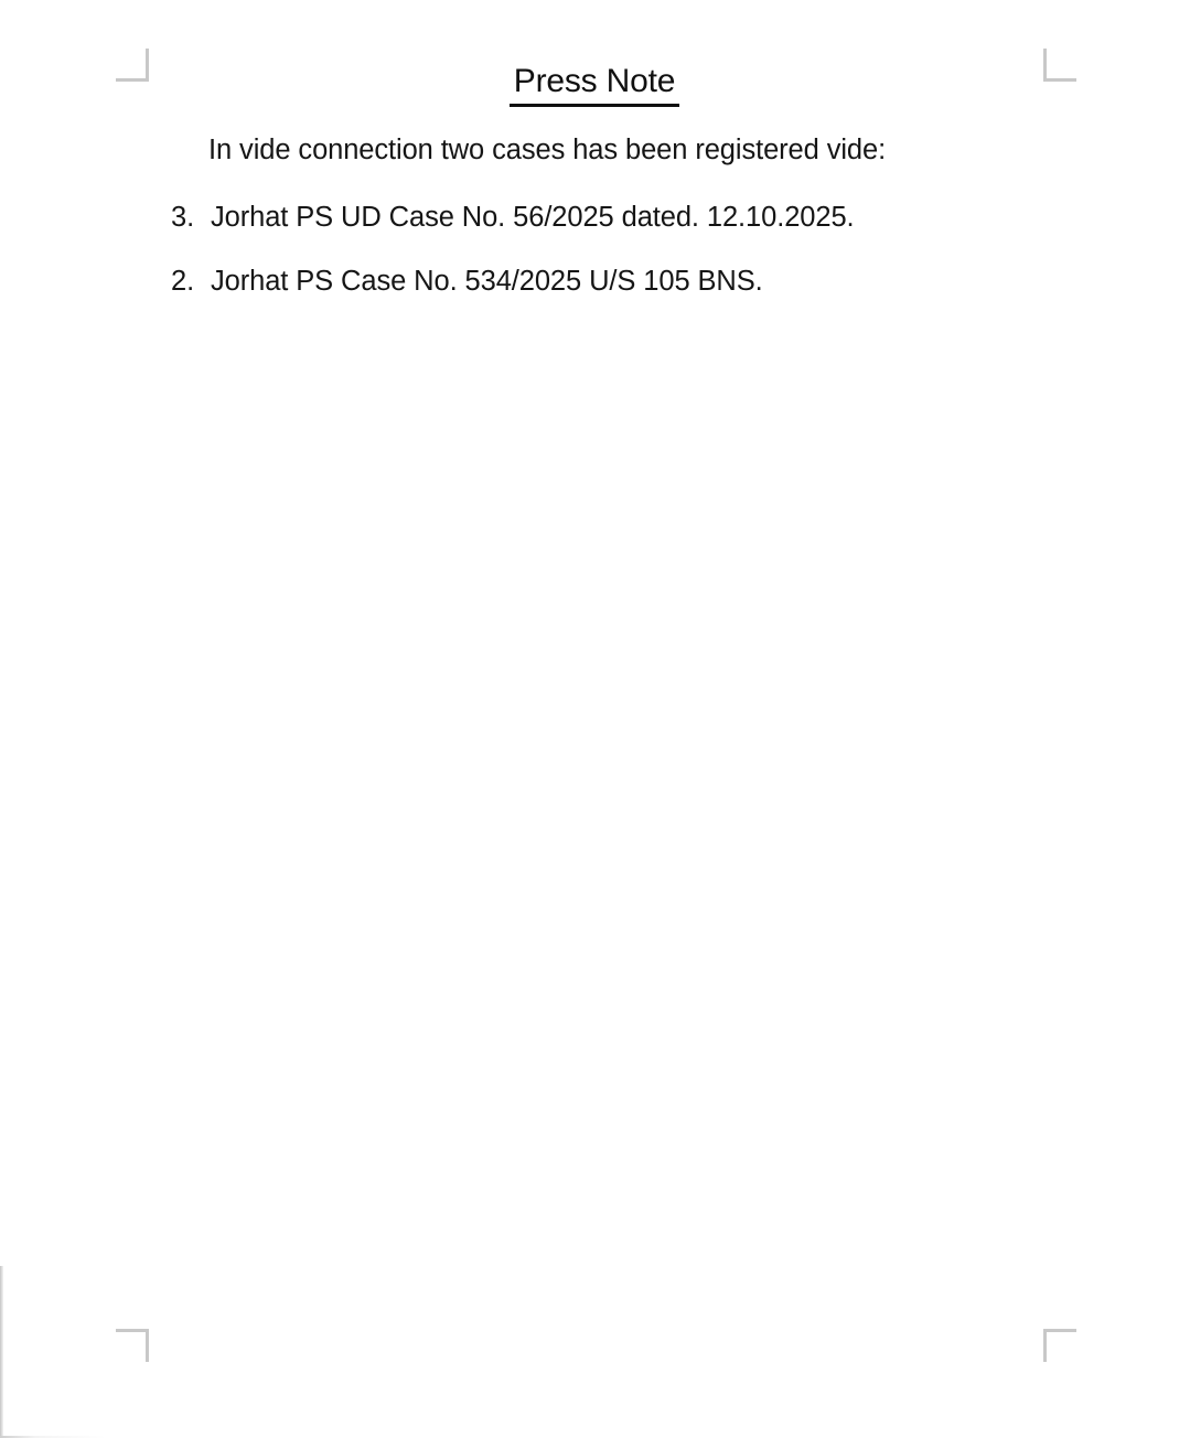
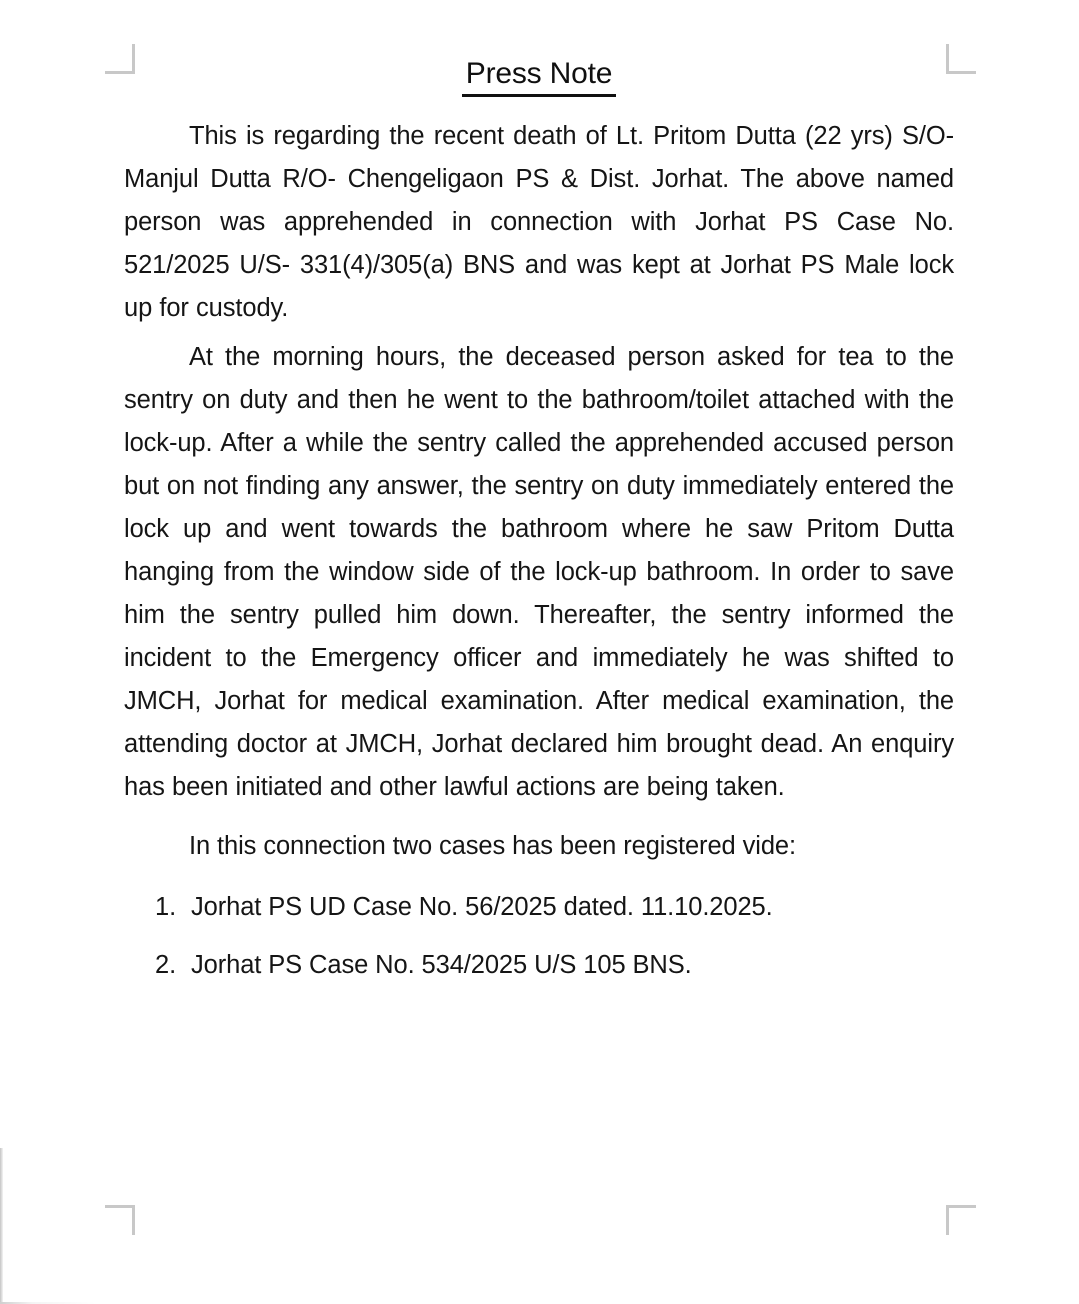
  Press Note
+ This is regarding the recent death of Lt. Pritom Dutta (22 yrs) S/O- Manjul Dutta R/O- Chengeligaon PS & Dist. Jorhat. The above named person was apprehended in connection with Jorhat PS Case No. 521/2025 U/S- 331(4)/305(a) BNS and was kept at Jorhat PS Male lock up for custody.
+ At the morning hours, the deceased person asked for tea to the sentry on duty and then he went to the bathroom/toilet attached with the lock-up. After a while the sentry called the apprehended accused person but on not finding any answer, the sentry on duty immediately entered the lock up and went towards the bathroom where he saw Pritom Dutta hanging from the window side of the lock-up bathroom. In order to save him the sentry pulled him down. Thereafter, the sentry informed the incident to the Emergency officer and immediately he was shifted to JMCH, Jorhat for medical examination. After medical examination, the attending doctor at JMCH, Jorhat declared him brought dead. An enquiry has been initiated and other lawful actions are being taken.
- In vide connection two cases has been registered vide:
+ In this connection two cases has been registered vide:
- 3.
+ 1.
- Jorhat PS UD Case No. 56/2025 dated. 12.10.2025.
+ Jorhat PS UD Case No. 56/2025 dated. 11.10.2025.
  2.
  Jorhat PS Case No. 534/2025 U/S 105 BNS.
